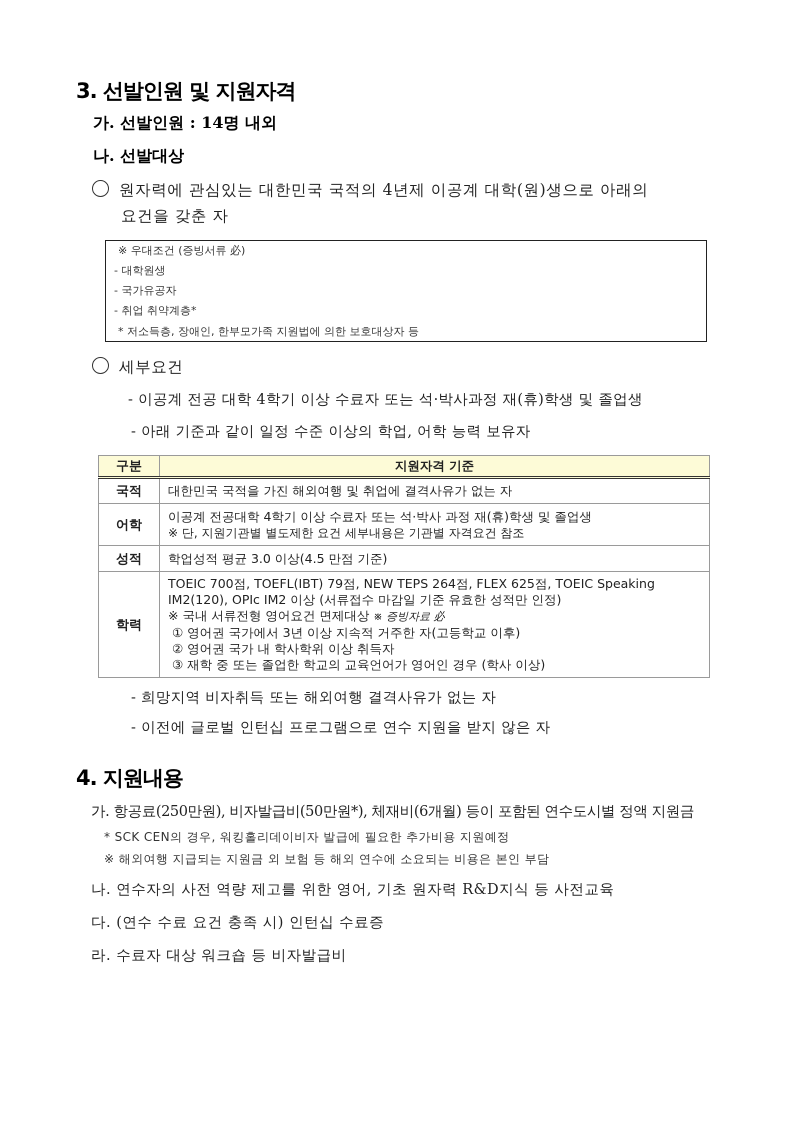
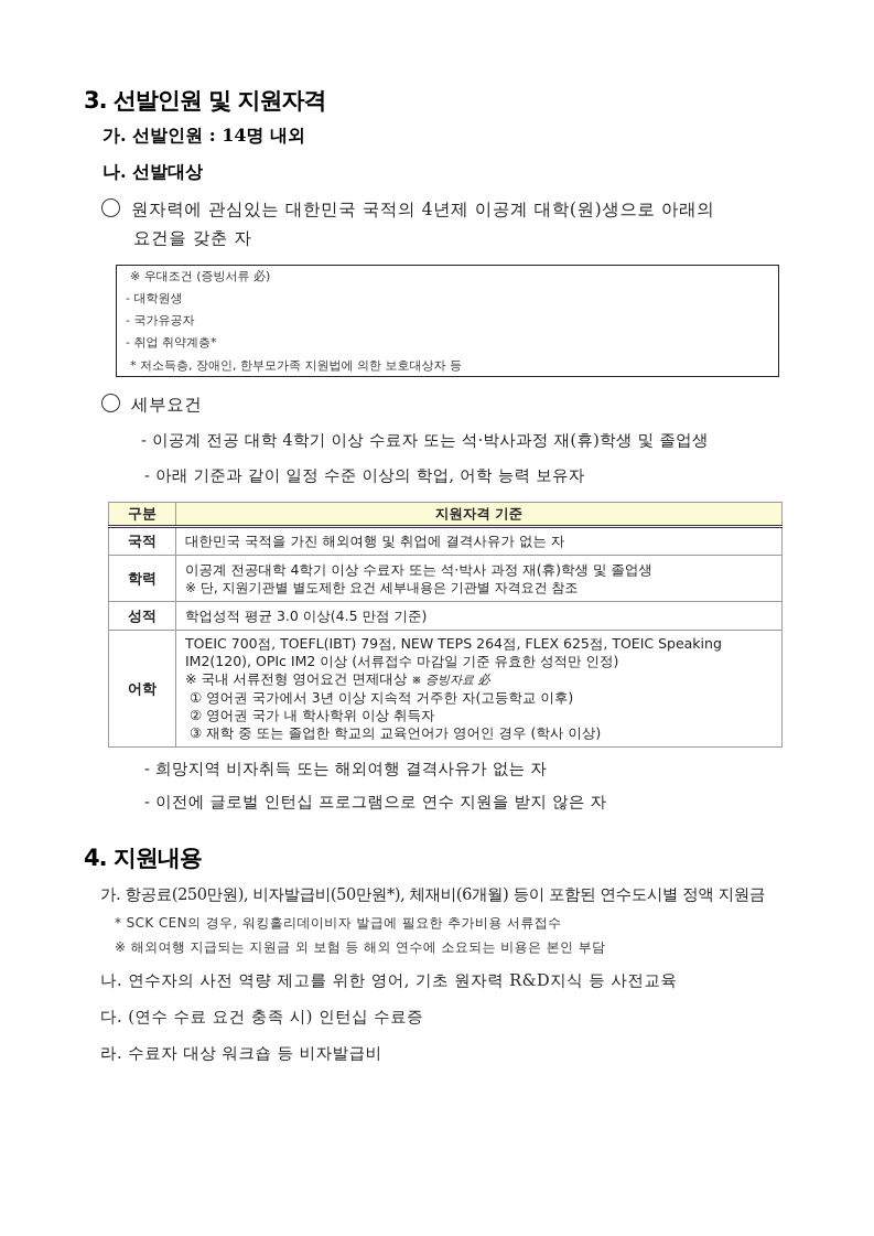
  3. 선발인원 및 지원자격
  가. 선발인원 : 14명 내외
  나. 선발대상
  원자력에 관심있는 대한민국 국적의 4년제 이공계 대학(원)생으로 아래의
  요건을 갖춘 자
  ※ 우대조건 (증빙서류 必)
  - 대학원생
  - 국가유공자
  - 취업 취약계층*
  * 저소득층, 장애인, 한부모가족 지원법에 의한 보호대상자 등
  세부요건
  - 이공계 전공 대학 4학기 이상 수료자 또는 석·박사과정 재(휴)학생 및 졸업생
  - 아래 기준과 같이 일정 수준 이상의 학업, 어학 능력 보유자
  구분	지원자격 기준
  국적	대한민국 국적을 가진 해외여행 및 취업에 결격사유가 없는 자
- 어학	이공계 전공대학 4학기 이상 수료자 또는 석·박사 과정 재(휴)학생 및 졸업생 ※ 단, 지원기관별 별도제한 요건 세부내용은 기관별 자격요건 참조
+ 학력	이공계 전공대학 4학기 이상 수료자 또는 석·박사 과정 재(휴)학생 및 졸업생 ※ 단, 지원기관별 별도제한 요건 세부내용은 기관별 자격요건 참조
  성적	학업성적 평균 3.0 이상(4.5 만점 기준)
- 학력	TOEIC 700점, TOEFL(IBT) 79점, NEW TEPS 264점, FLEX 625점, TOEIC Speaking IM2(120), OPIc IM2 이상 (서류접수 마감일 기준 유효한 성적만 인정) ※ 국내 서류전형 영어요건 면제대상 ※ 증빙자료 必 ① 영어권 국가에서 3년 이상 지속적 거주한 자(고등학교 이후) ② 영어권 국가 내 학사학위 이상 취득자 ③ 재학 중 또는 졸업한 학교의 교육언어가 영어인 경우 (학사 이상)
+ 어학	TOEIC 700점, TOEFL(IBT) 79점, NEW TEPS 264점, FLEX 625점, TOEIC Speaking IM2(120), OPIc IM2 이상 (서류접수 마감일 기준 유효한 성적만 인정) ※ 국내 서류전형 영어요건 면제대상 ※ 증빙자료 必 ① 영어권 국가에서 3년 이상 지속적 거주한 자(고등학교 이후) ② 영어권 국가 내 학사학위 이상 취득자 ③ 재학 중 또는 졸업한 학교의 교육언어가 영어인 경우 (학사 이상)
  - 희망지역 비자취득 또는 해외여행 결격사유가 없는 자
  - 이전에 글로벌 인턴십 프로그램으로 연수 지원을 받지 않은 자
  4. 지원내용
  가. 항공료(250만원), 비자발급비(50만원*), 체재비(6개월) 등이 포함된 연수도시별 정액 지원금
- * SCK CEN의 경우, 워킹홀리데이비자 발급에 필요한 추가비용 지원예정
+ * SCK CEN의 경우, 워킹홀리데이비자 발급에 필요한 추가비용 서류접수
  ※ 해외여행 지급되는 지원금 외 보험 등 해외 연수에 소요되는 비용은 본인 부담
  나. 연수자의 사전 역량 제고를 위한 영어, 기초 원자력 R&D지식 등 사전교육
  다. (연수 수료 요건 충족 시) 인턴십 수료증
  라. 수료자 대상 워크숍 등 비자발급비
